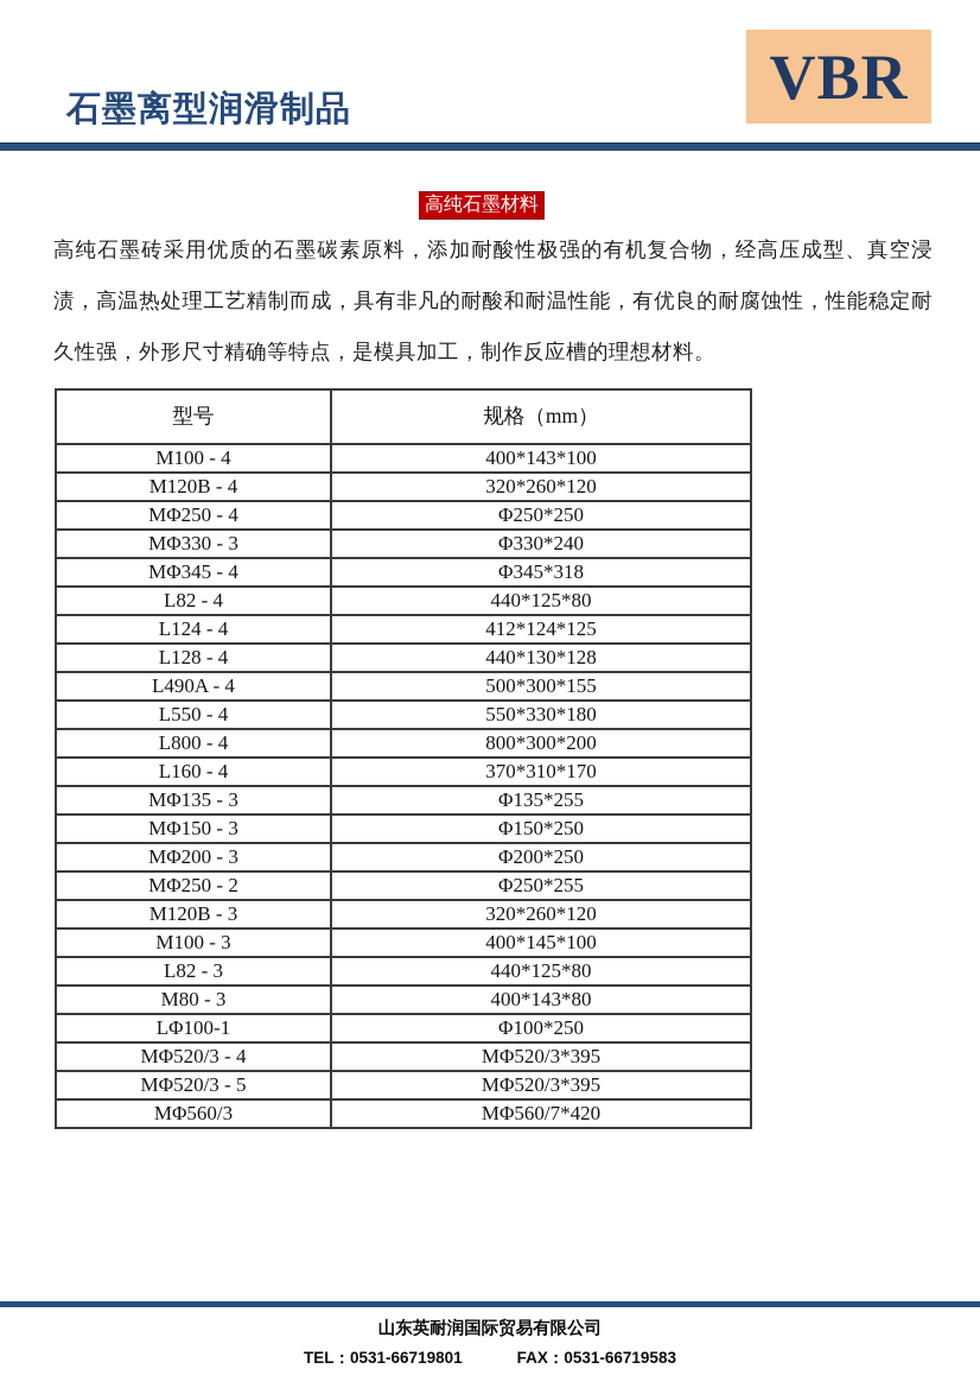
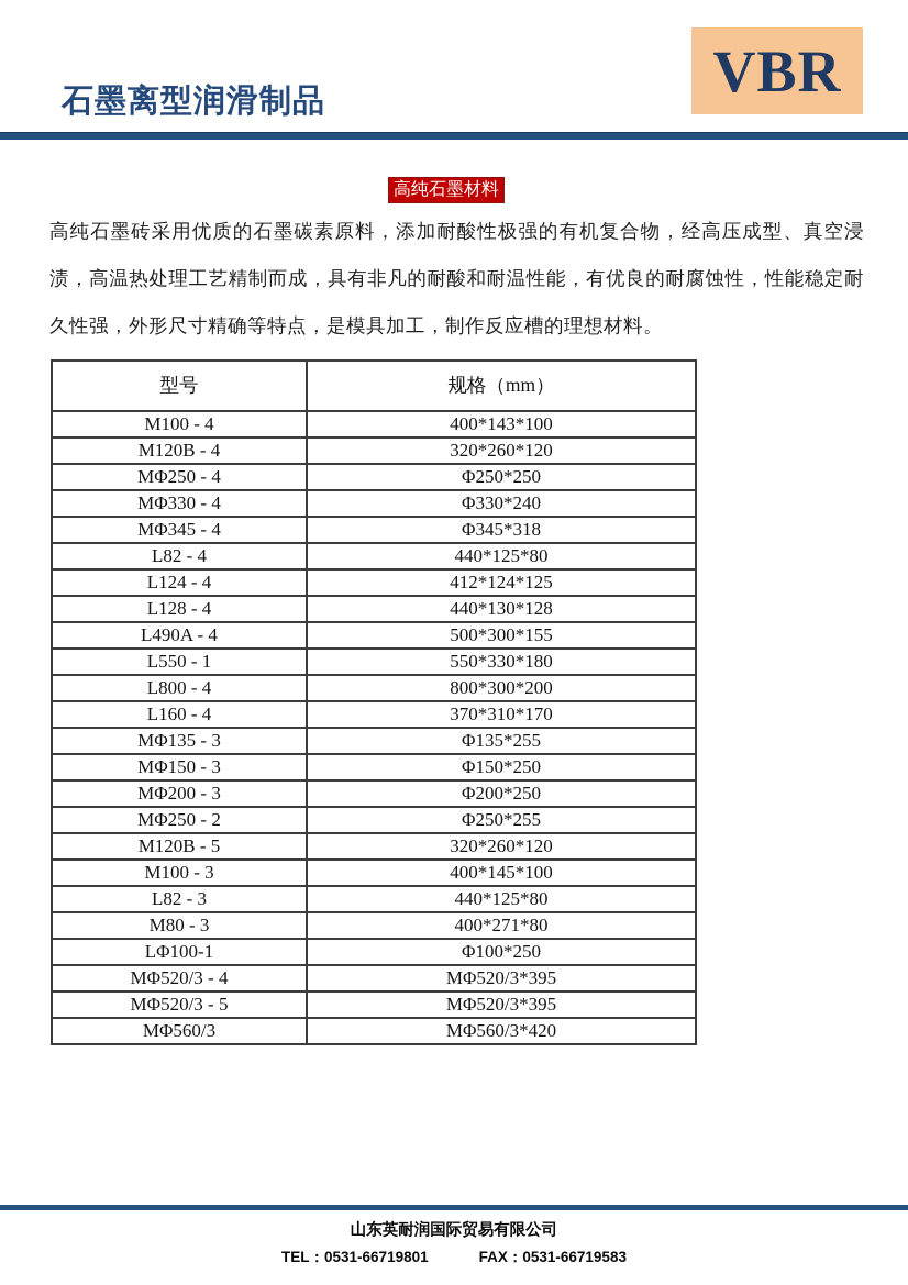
  石墨离型润滑制品
  VBR
  高纯石墨材料
  高纯石墨砖采用优质的石墨碳素原料，添加耐酸性极强的有机复合物，经高压成型、真空浸渍，高温热处理工艺精制而成，具有非凡的耐酸和耐温性能，有优良的耐腐蚀性，性能稳定耐久性强，外形尺寸精确等特点，是模具加工，制作反应槽的理想材料。
  型号	规格（mm）
  M100 - 4	400*143*100
  M120B - 4	320*260*120
  MΦ250 - 4	Φ250*250
- MΦ330 - 3	Φ330*240
+ MΦ330 - 4	Φ330*240
  MΦ345 - 4	Φ345*318
  L82 - 4	440*125*80
  L124 - 4	412*124*125
  L128 - 4	440*130*128
  L490A - 4	500*300*155
- L550 - 4	550*330*180
+ L550 - 1	550*330*180
  L800 - 4	800*300*200
  L160 - 4	370*310*170
  MΦ135 - 3	Φ135*255
  MΦ150 - 3	Φ150*250
  MΦ200 - 3	Φ200*250
  MΦ250 - 2	Φ250*255
- M120B - 3	320*260*120
+ M120B - 5	320*260*120
  M100 - 3	400*145*100
  L82 - 3	440*125*80
- M80 - 3	400*143*80
+ M80 - 3	400*271*80
  LΦ100-1	Φ100*250
  MΦ520/3 - 4	MΦ520/3*395
  MΦ520/3 - 5	MΦ520/3*395
- MΦ560/3	MΦ560/7*420
+ MΦ560/3	MΦ560/3*420
  山东英耐润国际贸易有限公司
  TEL：0531-66719801
  FAX：0531-66719583
